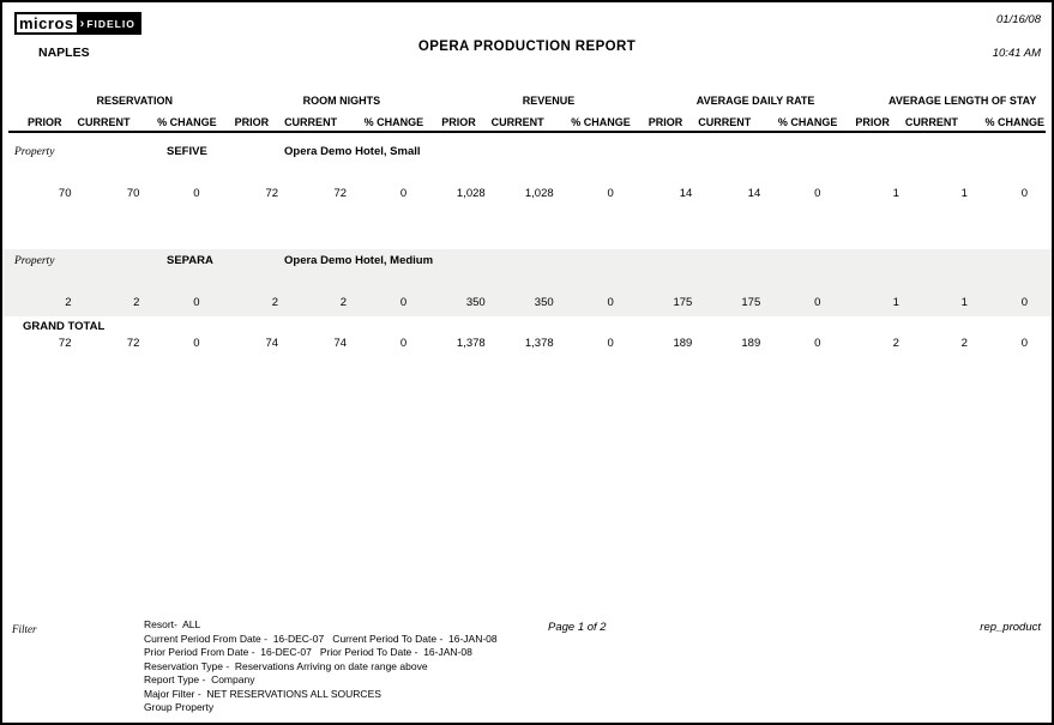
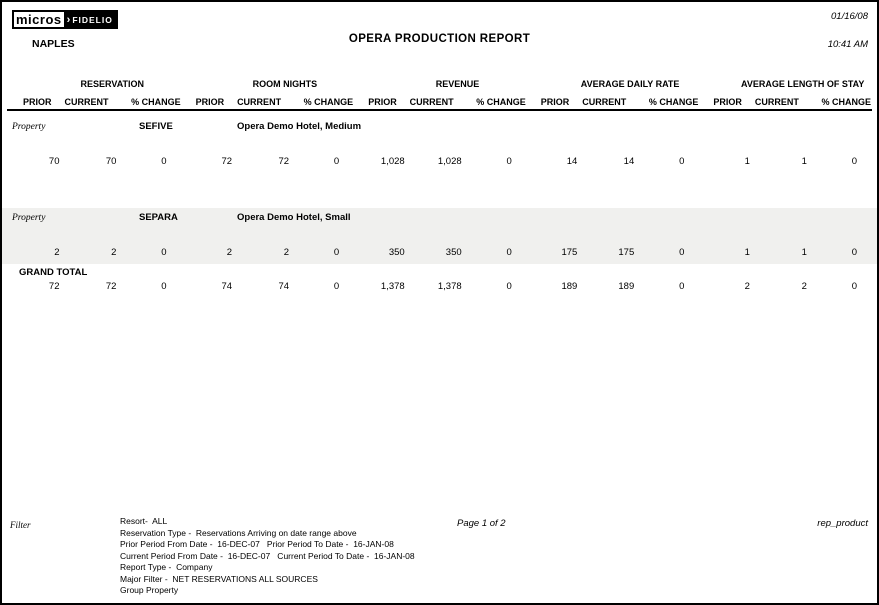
  micros
  ›
  FIDELIO
  01/16/08
  10:41 AM
  NAPLES
  OPERA PRODUCTION REPORT
  RESERVATION
  ROOM NIGHTS
  REVENUE
  AVERAGE DAILY RATE
  AVERAGE LENGTH OF STAY
  PRIOR
  CURRENT
  % CHANGE
  PRIOR
  CURRENT
  % CHANGE
  PRIOR
  CURRENT
  % CHANGE
  PRIOR
  CURRENT
  % CHANGE
  PRIOR
  CURRENT
  % CHANGE
  Property
  SEFIVE
- Opera Demo Hotel, Small
+ Opera Demo Hotel, Medium
  70
  70
  0
  72
  72
  0
  1,028
  1,028
  0
  14
  14
  0
  1
  1
  0
  Property
  SEPARA
- Opera Demo Hotel, Medium
+ Opera Demo Hotel, Small
  2
  2
  0
  2
  2
  0
  350
  350
  0
  175
  175
  0
  1
  1
  0
  GRAND TOTAL
  72
  72
  0
  74
  74
  0
  1,378
  1,378
  0
  189
  189
  0
  2
  2
  0
  Filter
  Resort- ALL
- Current Period From Date - 16-DEC-07 Current Period To Date - 16-JAN-08
+ Reservation Type - Reservations Arriving on date range above
  Prior Period From Date - 16-DEC-07 Prior Period To Date - 16-JAN-08
- Reservation Type - Reservations Arriving on date range above
+ Current Period From Date - 16-DEC-07 Current Period To Date - 16-JAN-08
  Report Type - Company
  Major Filter - NET RESERVATIONS ALL SOURCES
  Group Property
  Page 1 of 2
  rep_product
